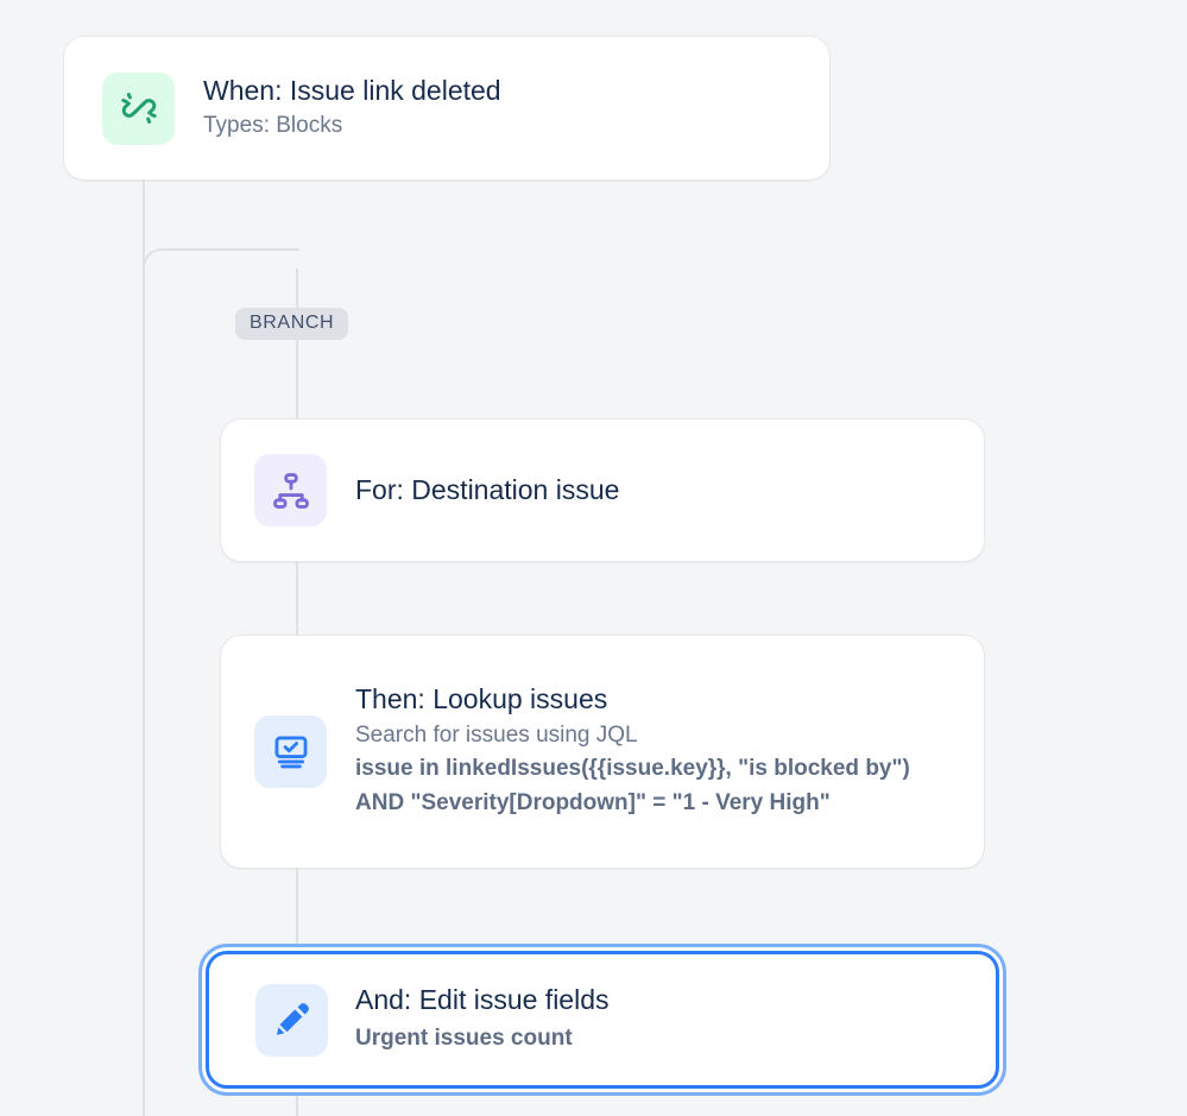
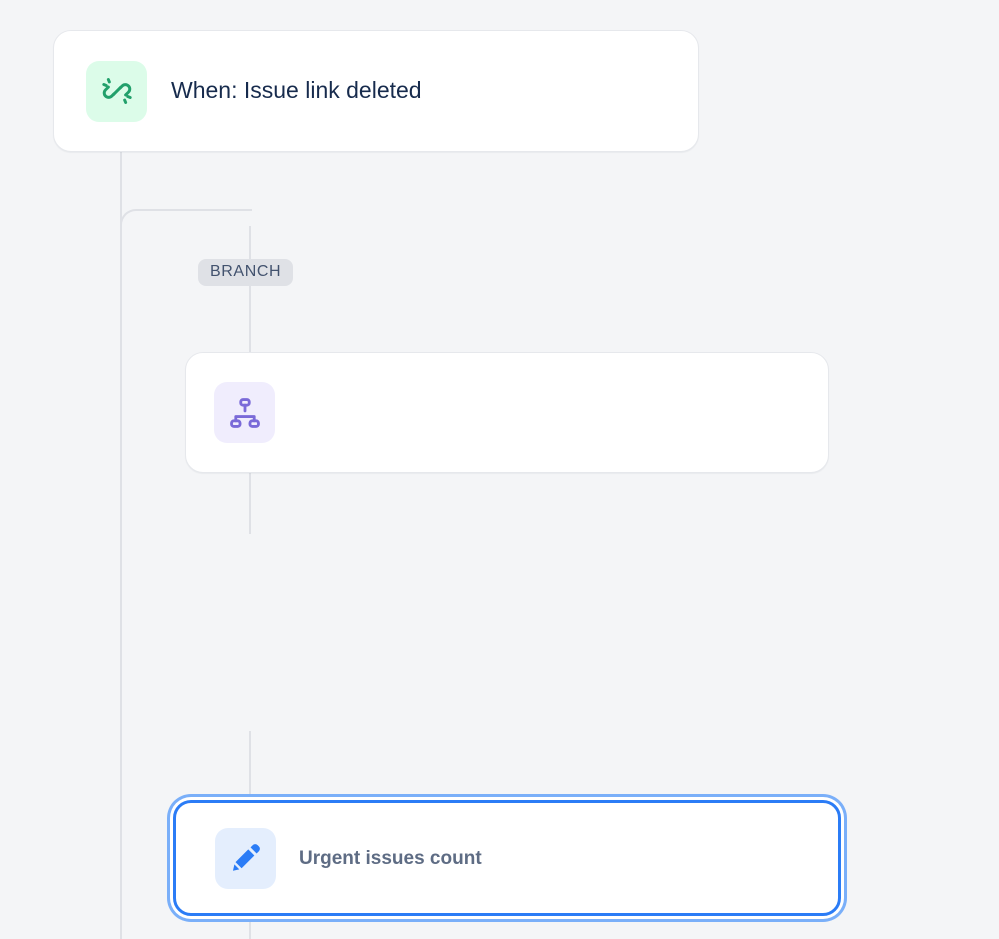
  BRANCH
  When: Issue link deleted
- Types: Blocks
- For: Destination issue
- Then: Lookup issues
- Search for issues using JQL
- issue in linkedIssues({{issue.key}}, "is blocked by") AND "Severity[Dropdown]" = "1 - Very High"
- And: Edit issue fields
  Urgent issues count
